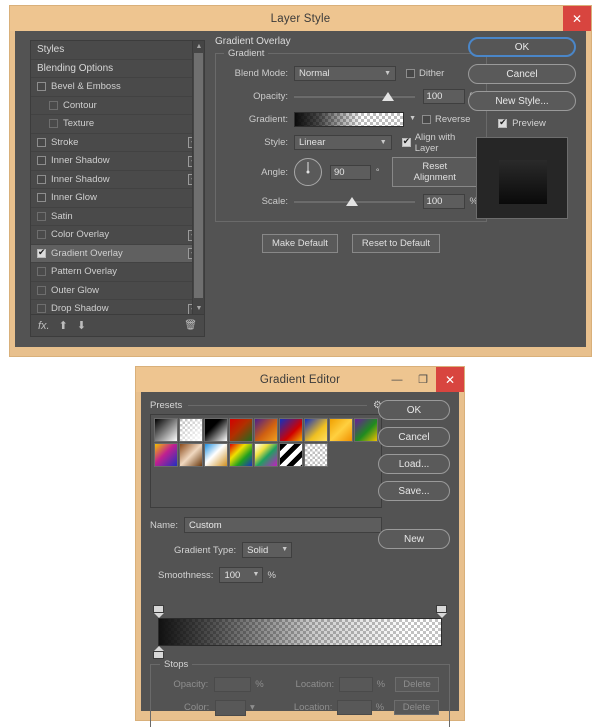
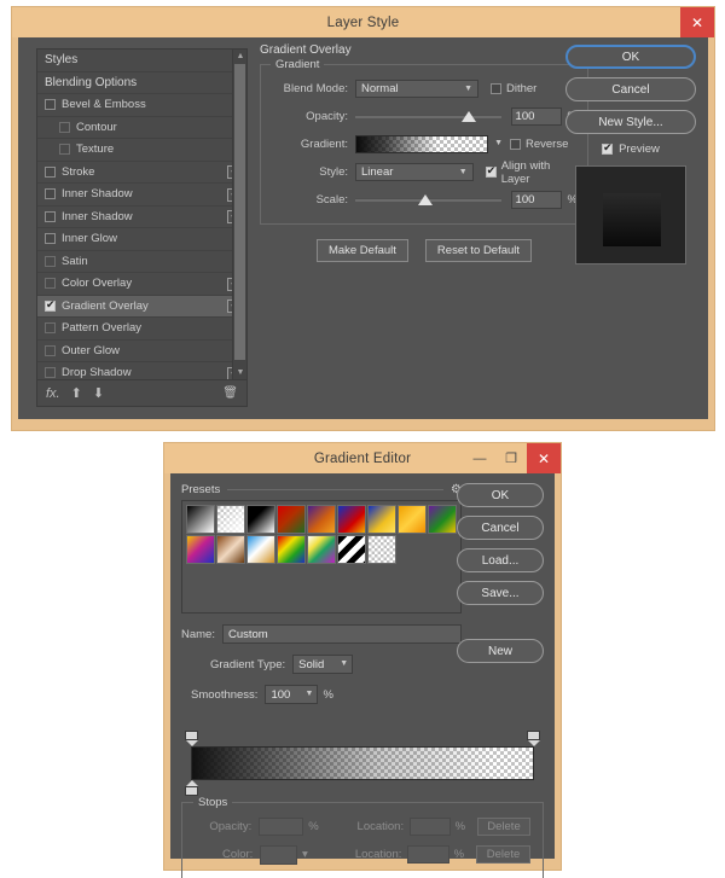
  Layer Style
  ✕
  Styles
  Blending Options
  Bevel & Emboss
  Contour
  Texture
  Stroke
  Inner Shadow
  Inner Shadow
  Inner Glow
  Satin
  Color Overlay
  Gradient Overlay
  Pattern Overlay
  Outer Glow
  Drop Shadow
  fx.
  ⬆
  ⬇
  🗑
  Gradient Overlay
  Gradient
  Blend Mode:
  Normal
  Dither
  Opacity:
  100
  Gradient:
  Reverse
  Style:
  Linear
  Align with Layer
- Angle:
- 90
- °
- Reset Alignment
  Scale:
  100
  %
  Make Default
  Reset to Default
  OK
  Cancel
  New Style...
  Preview
  Gradient Editor
  —
  ❐
  ✕
  Presets
  ⚙
  Name:
  Custom
  Gradient Type:
  Solid
  Smoothness:
  100
  %
  OK
  Cancel
  Load...
  Save...
  New
  Stops
  Opacity:
  %
  Location:
  %
  Delete
  Color:
  ▾
  Location:
  %
  Delete
